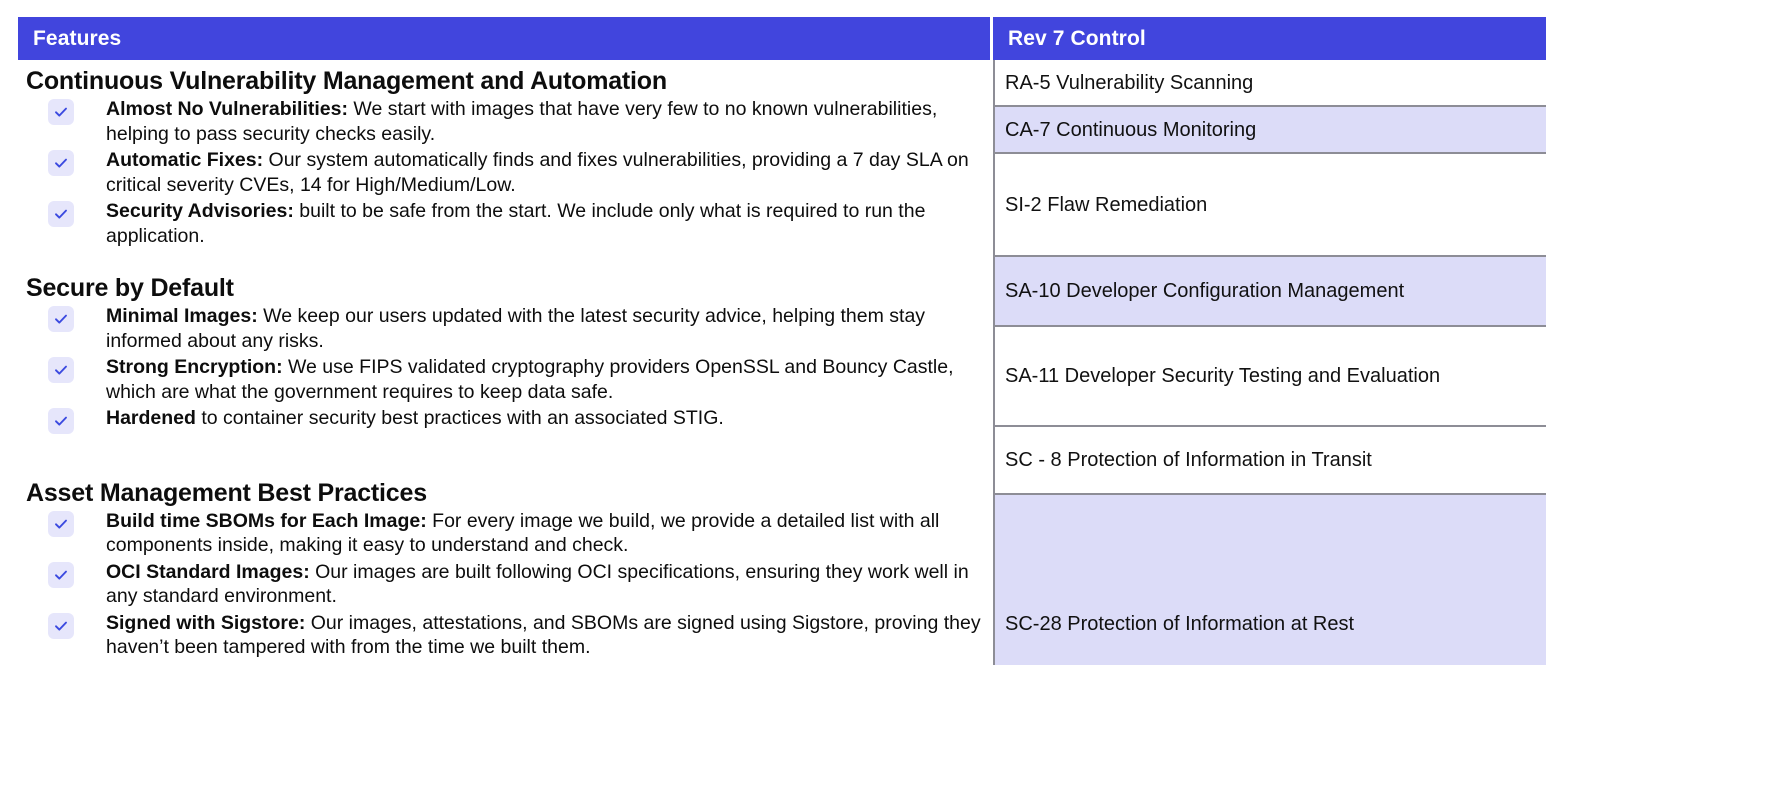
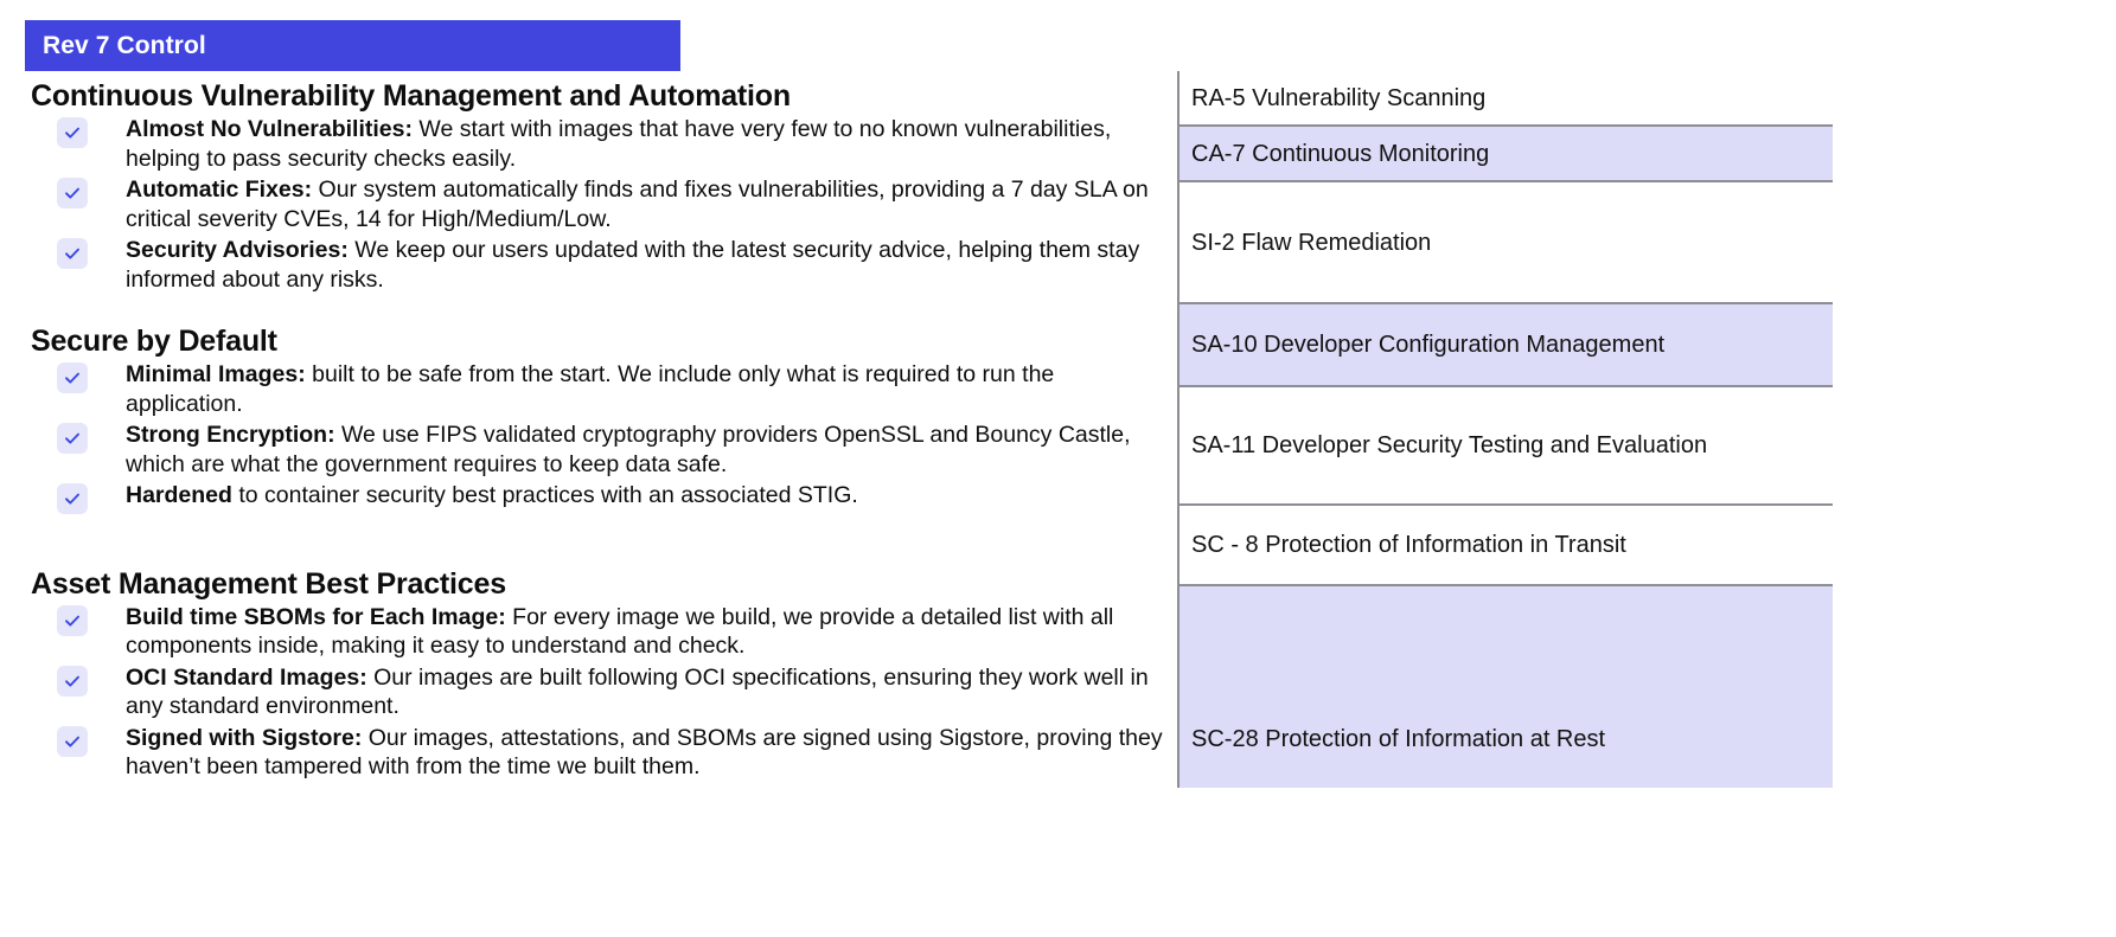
- Features
  Rev 7 Control
  Continuous Vulnerability Management and Automation
  Almost No Vulnerabilities: We start with images that have very few to no known vulnerabilities, helping to pass security checks easily.
  Automatic Fixes: Our system automatically finds and fixes vulnerabilities, providing a 7 day SLA on critical severity CVEs, 14 for High/Medium/Low.
- Security Advisories: built to be safe from the start. We include only what is required to run the application.
+ Security Advisories: We keep our users updated with the latest security advice, helping them stay informed about any risks.
  Secure by Default
- Minimal Images: We keep our users updated with the latest security advice, helping them stay informed about any risks.
+ Minimal Images: built to be safe from the start. We include only what is required to run the application.
  Strong Encryption: We use FIPS validated cryptography providers OpenSSL and Bouncy Castle, which are what the government requires to keep data safe.
  Hardened to container security best practices with an associated STIG.
  Asset Management Best Practices
  Build time SBOMs for Each Image: For every image we build, we provide a detailed list with all components inside, making it easy to understand and check.
  OCI Standard Images: Our images are built following OCI specifications, ensuring they work well in any standard environment.
  Signed with Sigstore: Our images, attestations, and SBOMs are signed using Sigstore, proving they haven’t been tampered with from the time we built them.
  RA-5 Vulnerability Scanning
  CA-7 Continuous Monitoring
  SI-2 Flaw Remediation
  SA-10 Developer Configuration Management
  SA-11 Developer Security Testing and Evaluation
  SC - 8 Protection of Information in Transit
  SC-28 Protection of Information at Rest
